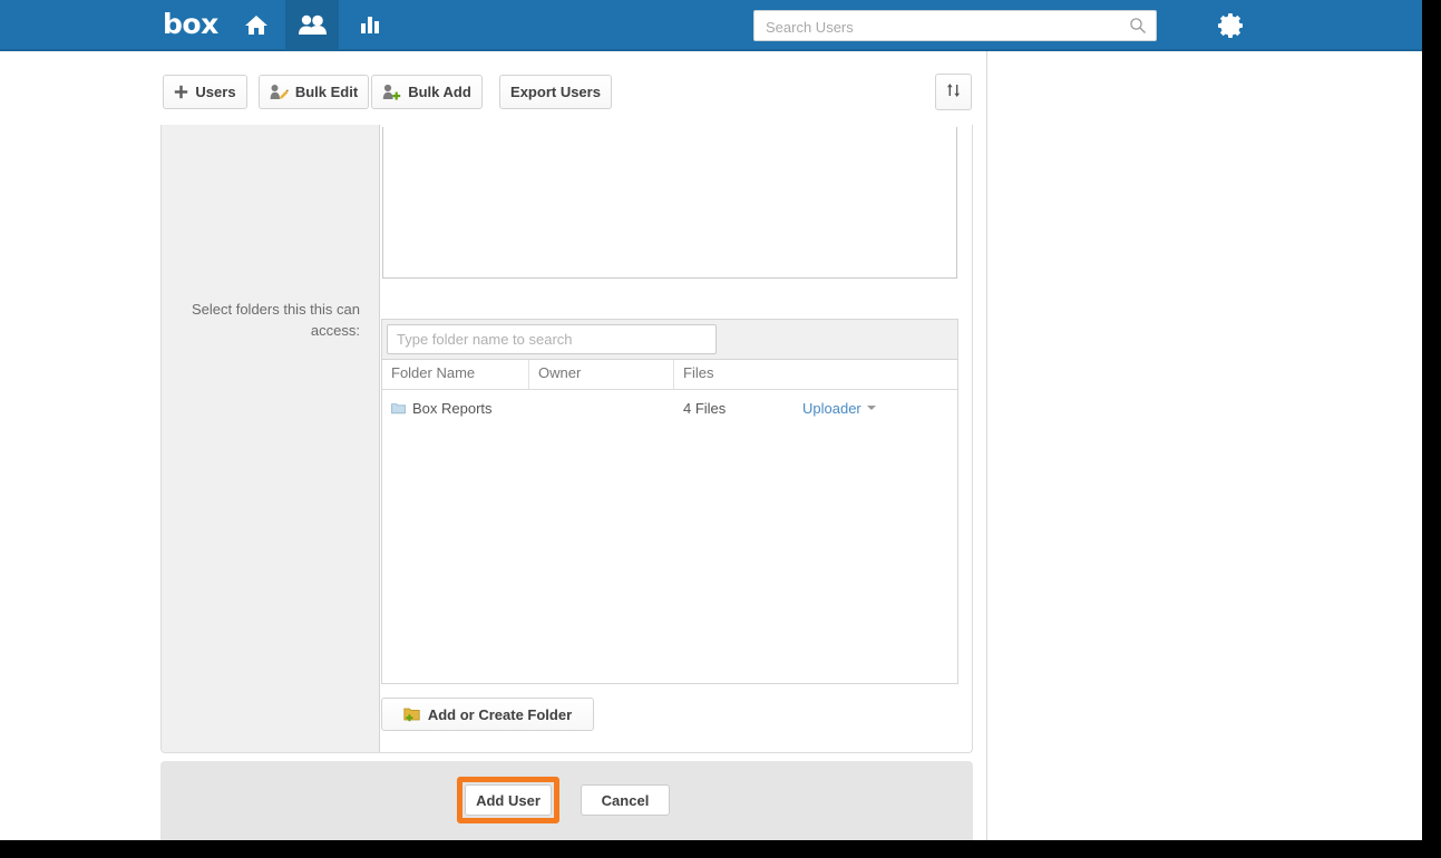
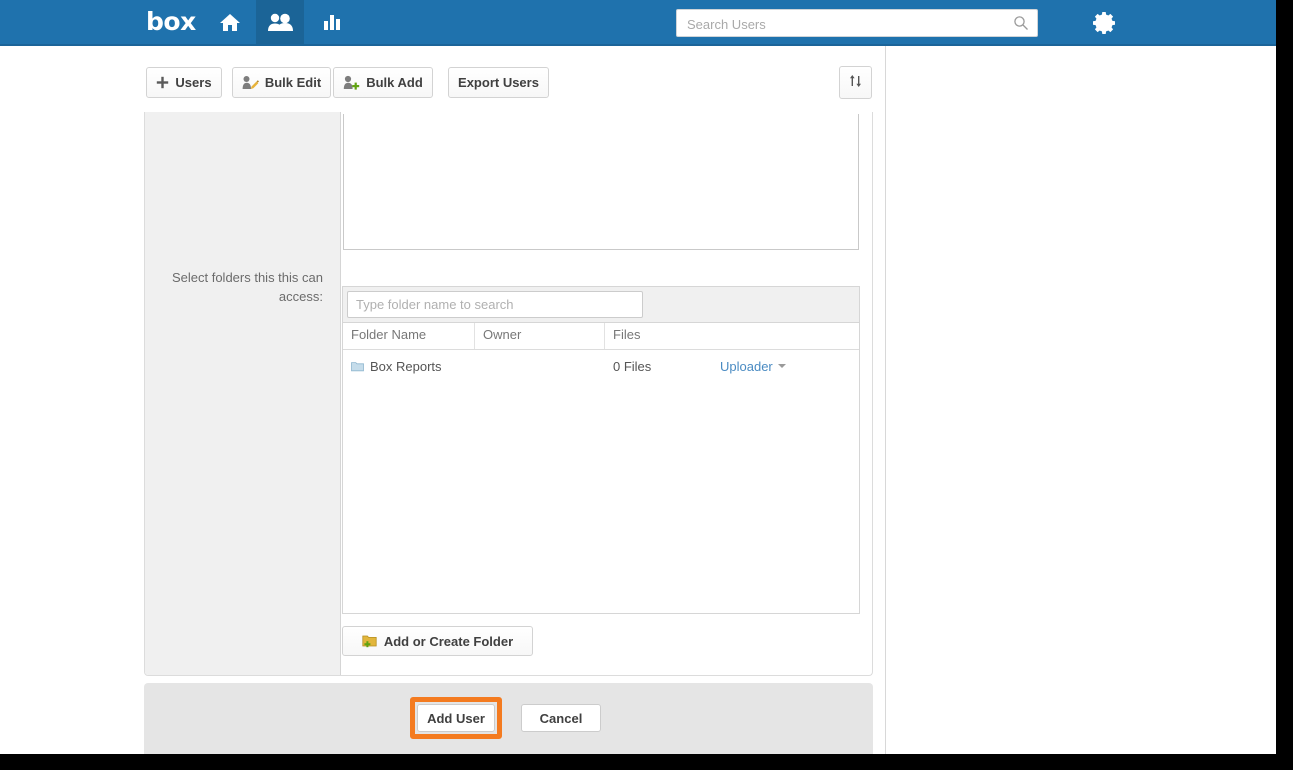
  box
  Search Users
  Users
  Bulk Edit
  Bulk Add
  Export Users
  Select folders this this can access:
  Type folder name to search
  Folder Name
  Owner
  Files
  Box Reports
- 4 Files
+ 0 Files
  Uploader
  Add or Create Folder
  Add User
  Cancel
